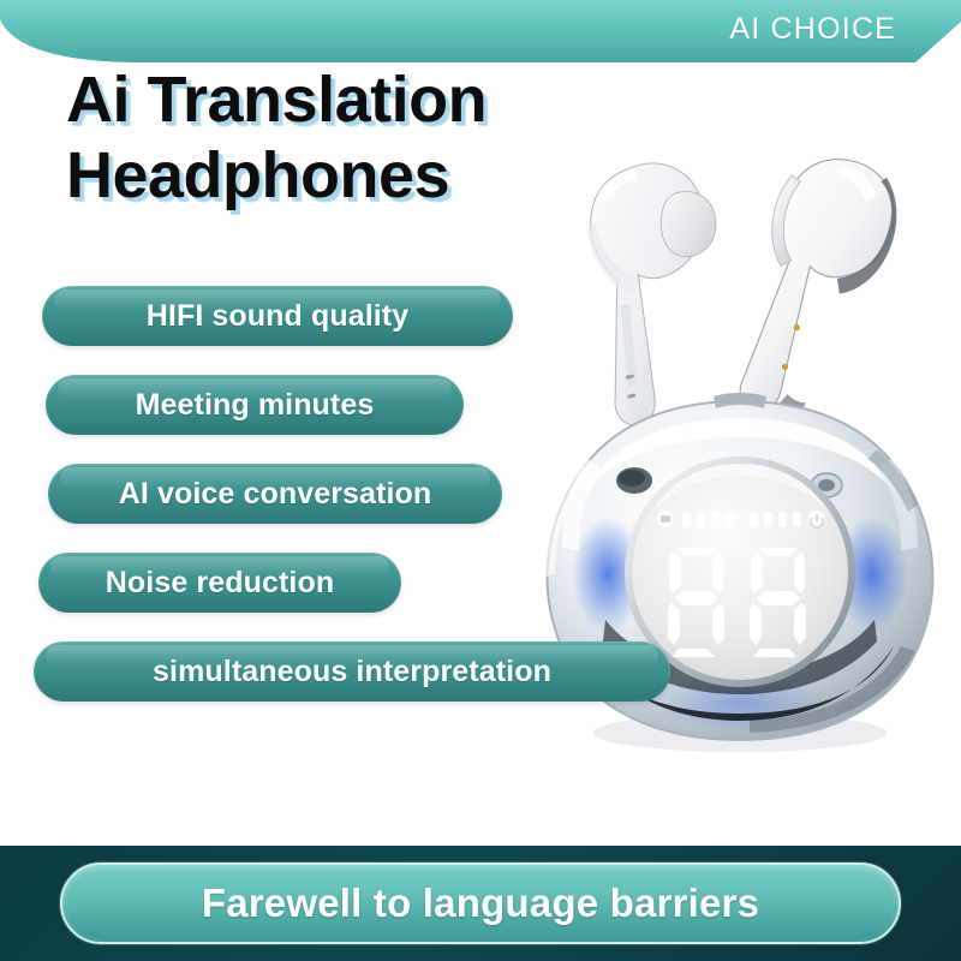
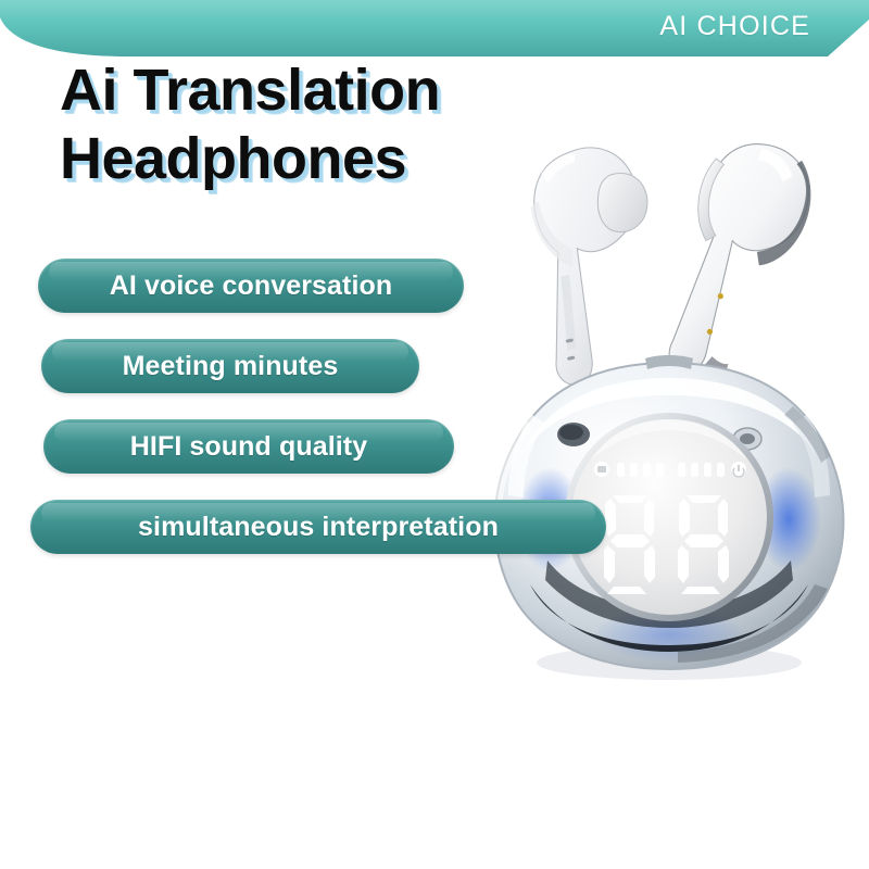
  AI CHOICE
  Ai Translation
  Headphones
- HIFI sound quality
+ AI voice conversation
  Meeting minutes
- AI voice conversation
+ HIFI sound quality
- Noise reduction
  simultaneous interpretation
- Farewell to language barriers
